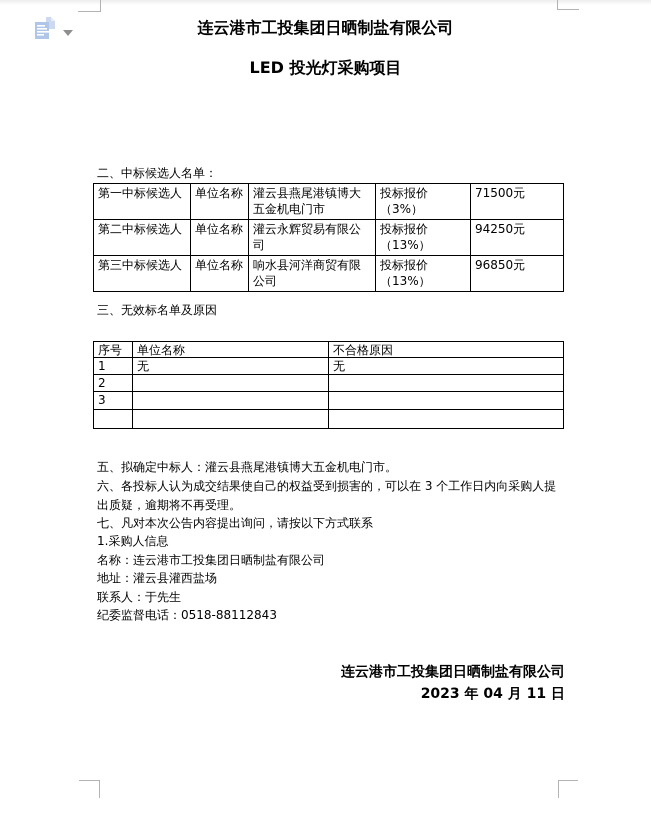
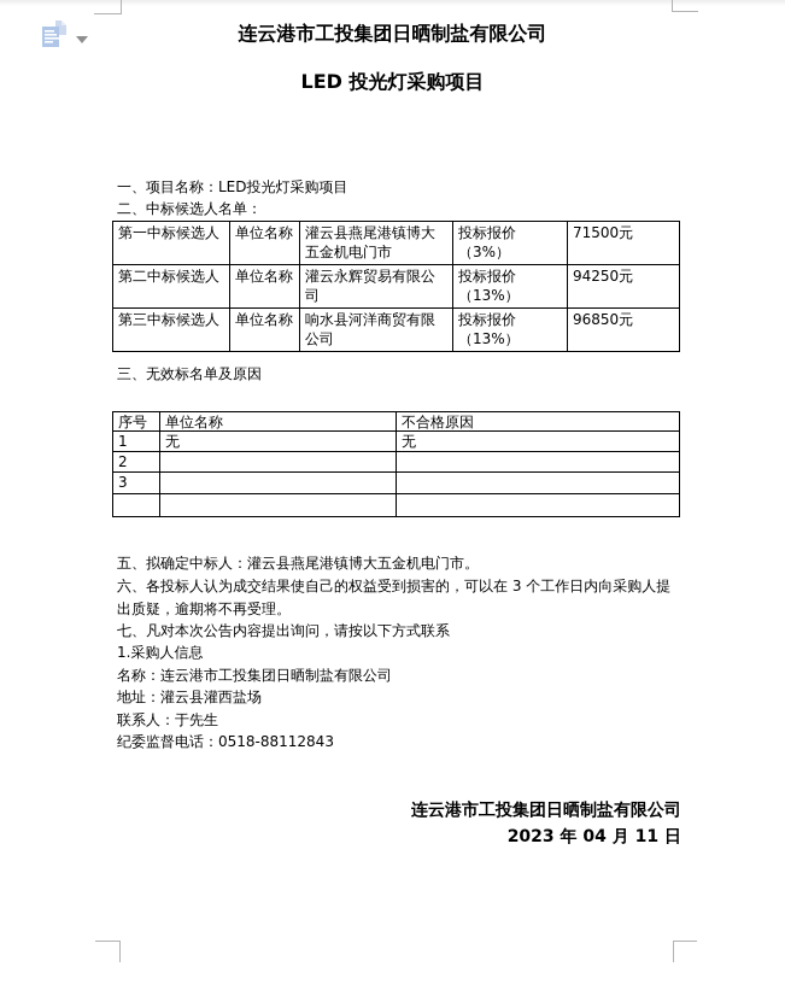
  连云港市工投集团日晒制盐有限公司
  LED 投光灯采购项目
+ 一、项目名称：LED投光灯采购项目
  二、中标候选人名单：
  第一中标候选人	单位名称	灌云县燕尾港镇博大五金机电门市	投标报价（3%）	71500元
  第二中标候选人	单位名称	灌云永辉贸易有限公司	投标报价（13%）	94250元
  第三中标候选人	单位名称	响水县河洋商贸有限公司	投标报价（13%）	96850元
  三、无效标名单及原因
  序号	单位名称	不合格原因
  1	无	无
  2
  3
  五、拟确定中标人：灌云县燕尾港镇博大五金机电门市。
  六、各投标人认为成交结果使自己的权益受到损害的，可以在 3 个工作日内向采购人提出质疑，逾期将不再受理。
  七、凡对本次公告内容提出询问，请按以下方式联系
  1.采购人信息
  名称：连云港市工投集团日晒制盐有限公司
  地址：灌云县灌西盐场
  联系人：于先生
  纪委监督电话：0518-88112843
  连云港市工投集团日晒制盐有限公司
  2023 年 04 月 11 日
